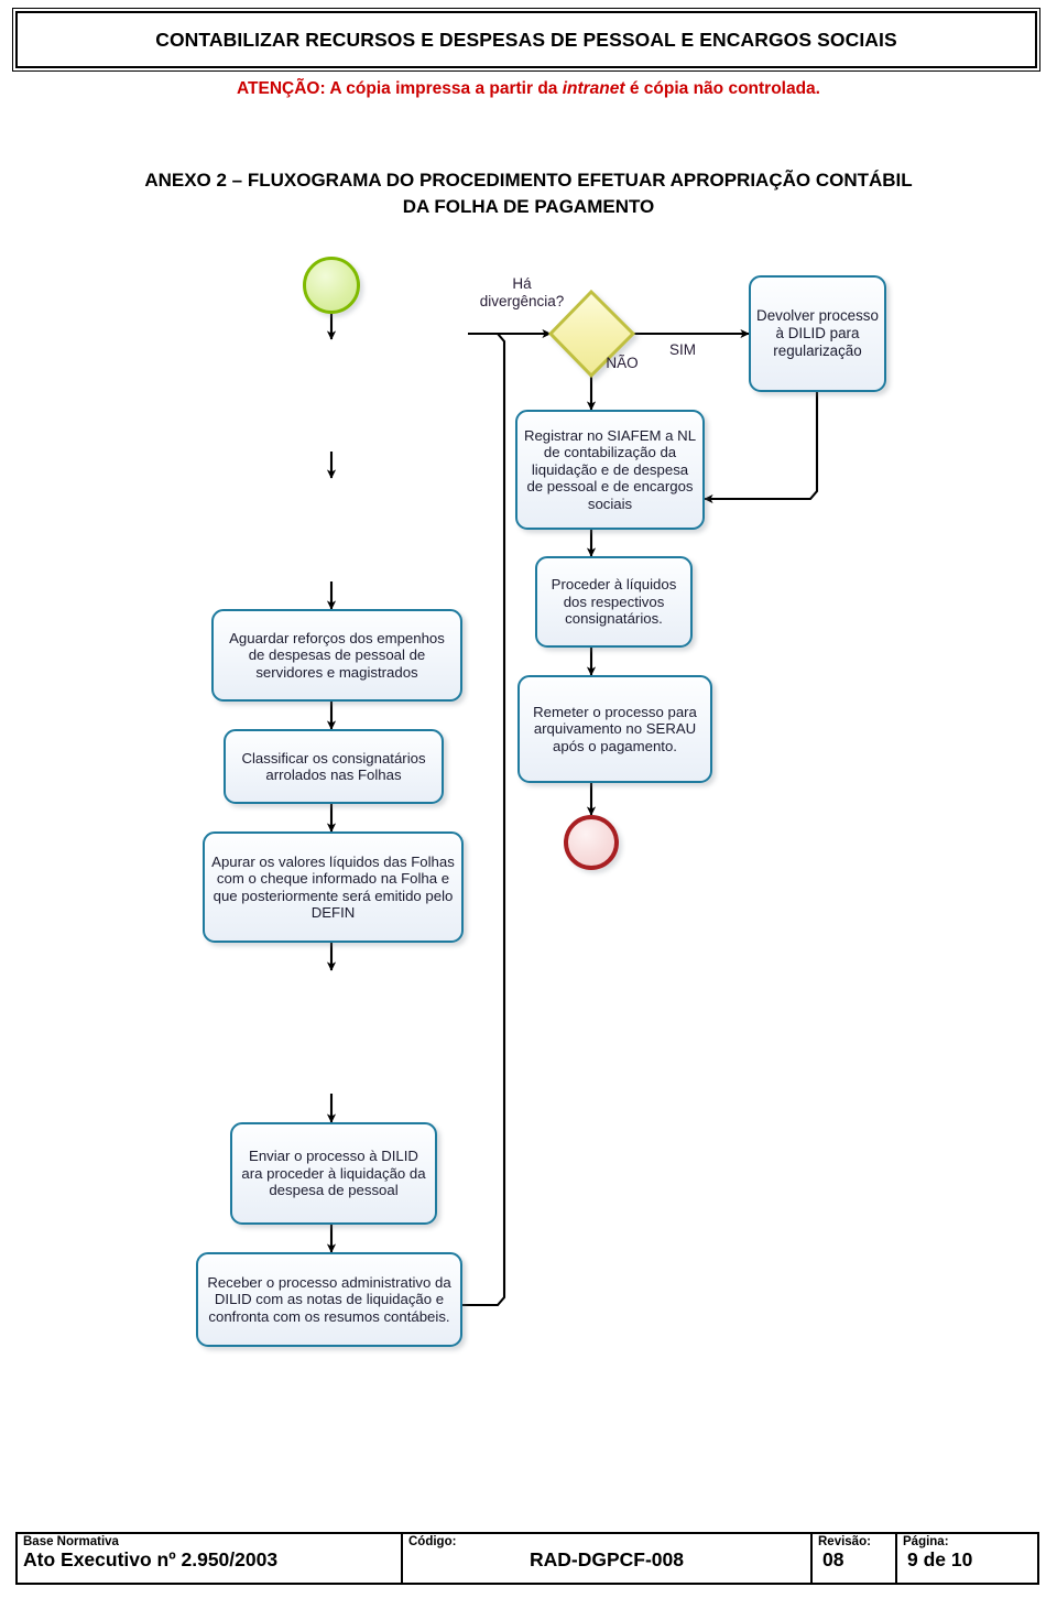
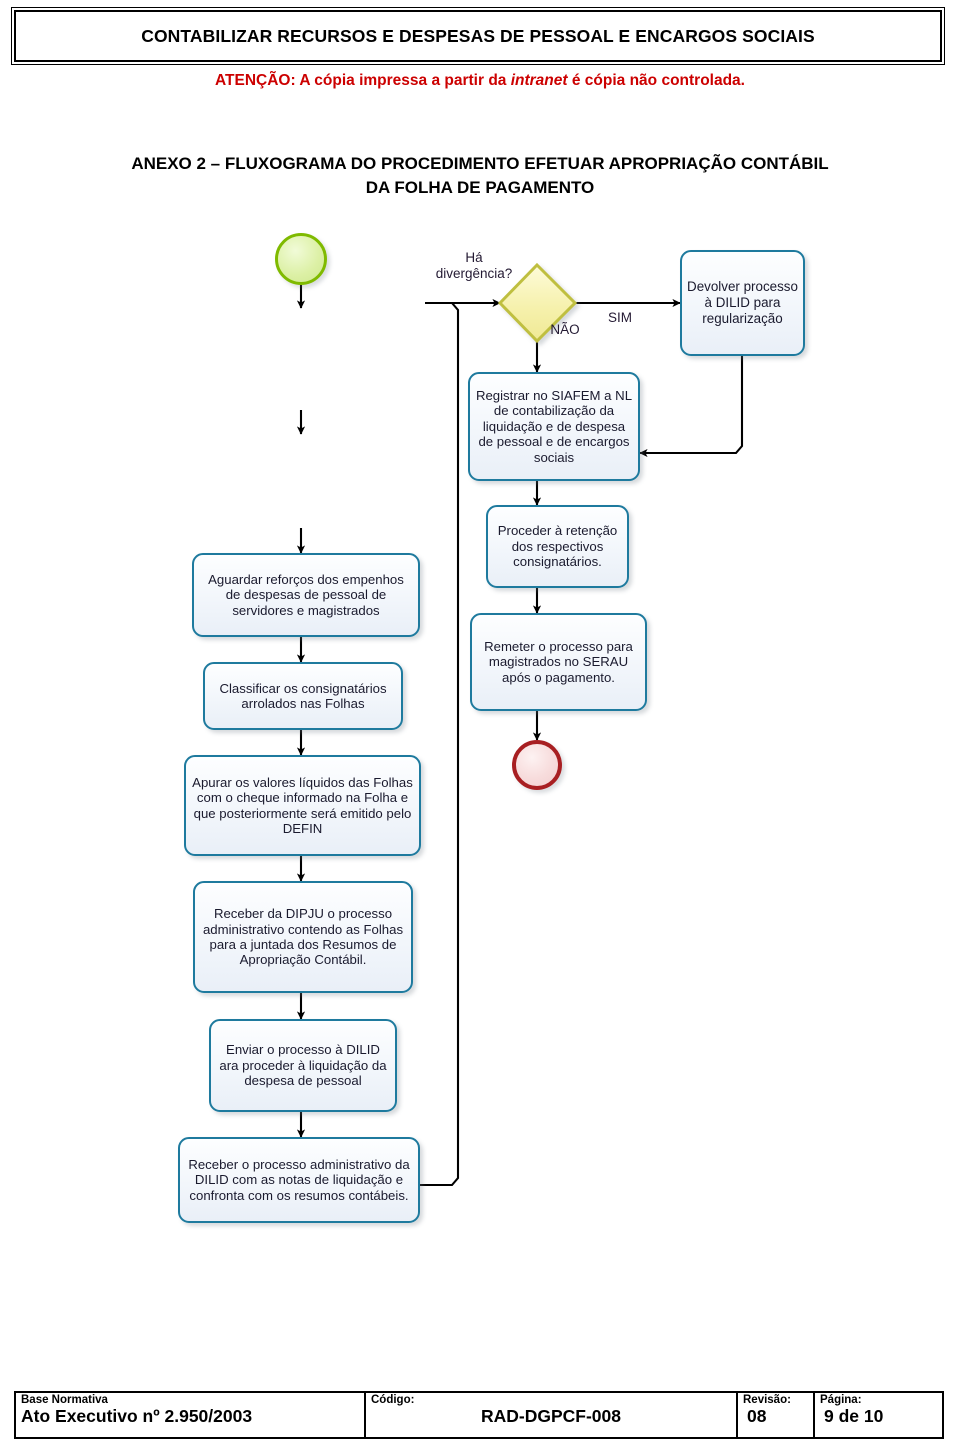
  CONTABILIZAR RECURSOS E DESPESAS DE PESSOAL E ENCARGOS SOCIAIS
  ATENÇÃO: A cópia impressa a partir da intranet é cópia não controlada.
  ANEXO 2 – FLUXOGRAMA DO PROCEDIMENTO EFETUAR APROPRIAÇÃO CONTÁBIL
  DA FOLHA DE PAGAMENTO
  Há
  divergência?
  SIM
  NÃO
  Aguardar reforços dos empenhos de despesas de pessoal de servidores e magistrados
  Classificar os consignatários arrolados nas Folhas
  Apurar os valores líquidos das Folhas com o cheque informado na Folha e que posteriormente será emitido pelo DEFIN
+ Receber da DIPJU o processo administrativo contendo as Folhas para a juntada dos Resumos de Apropriação Contábil.
  Enviar o processo à DILID ara proceder à liquidação da despesa de pessoal
  Receber o processo administrativo da DILID com as notas de liquidação e confronta com os resumos contábeis.
  Devolver processo à DILID para regularização
  Registrar no SIAFEM a NL de contabilização da liquidação e de despesa de pessoal e de encargos sociais
- Proceder à líquidos dos respectivos consignatários.
+ Proceder à retenção dos respectivos consignatários.
- Remeter o processo para arquivamento no SERAU após o pagamento.
+ Remeter o processo para magistrados no SERAU após o pagamento.
  Base Normativa
  Ato Executivo nº 2.950/2003
  Código:
  RAD-DGPCF-008
  Revisão:
  08
  Página:
  9 de 10
